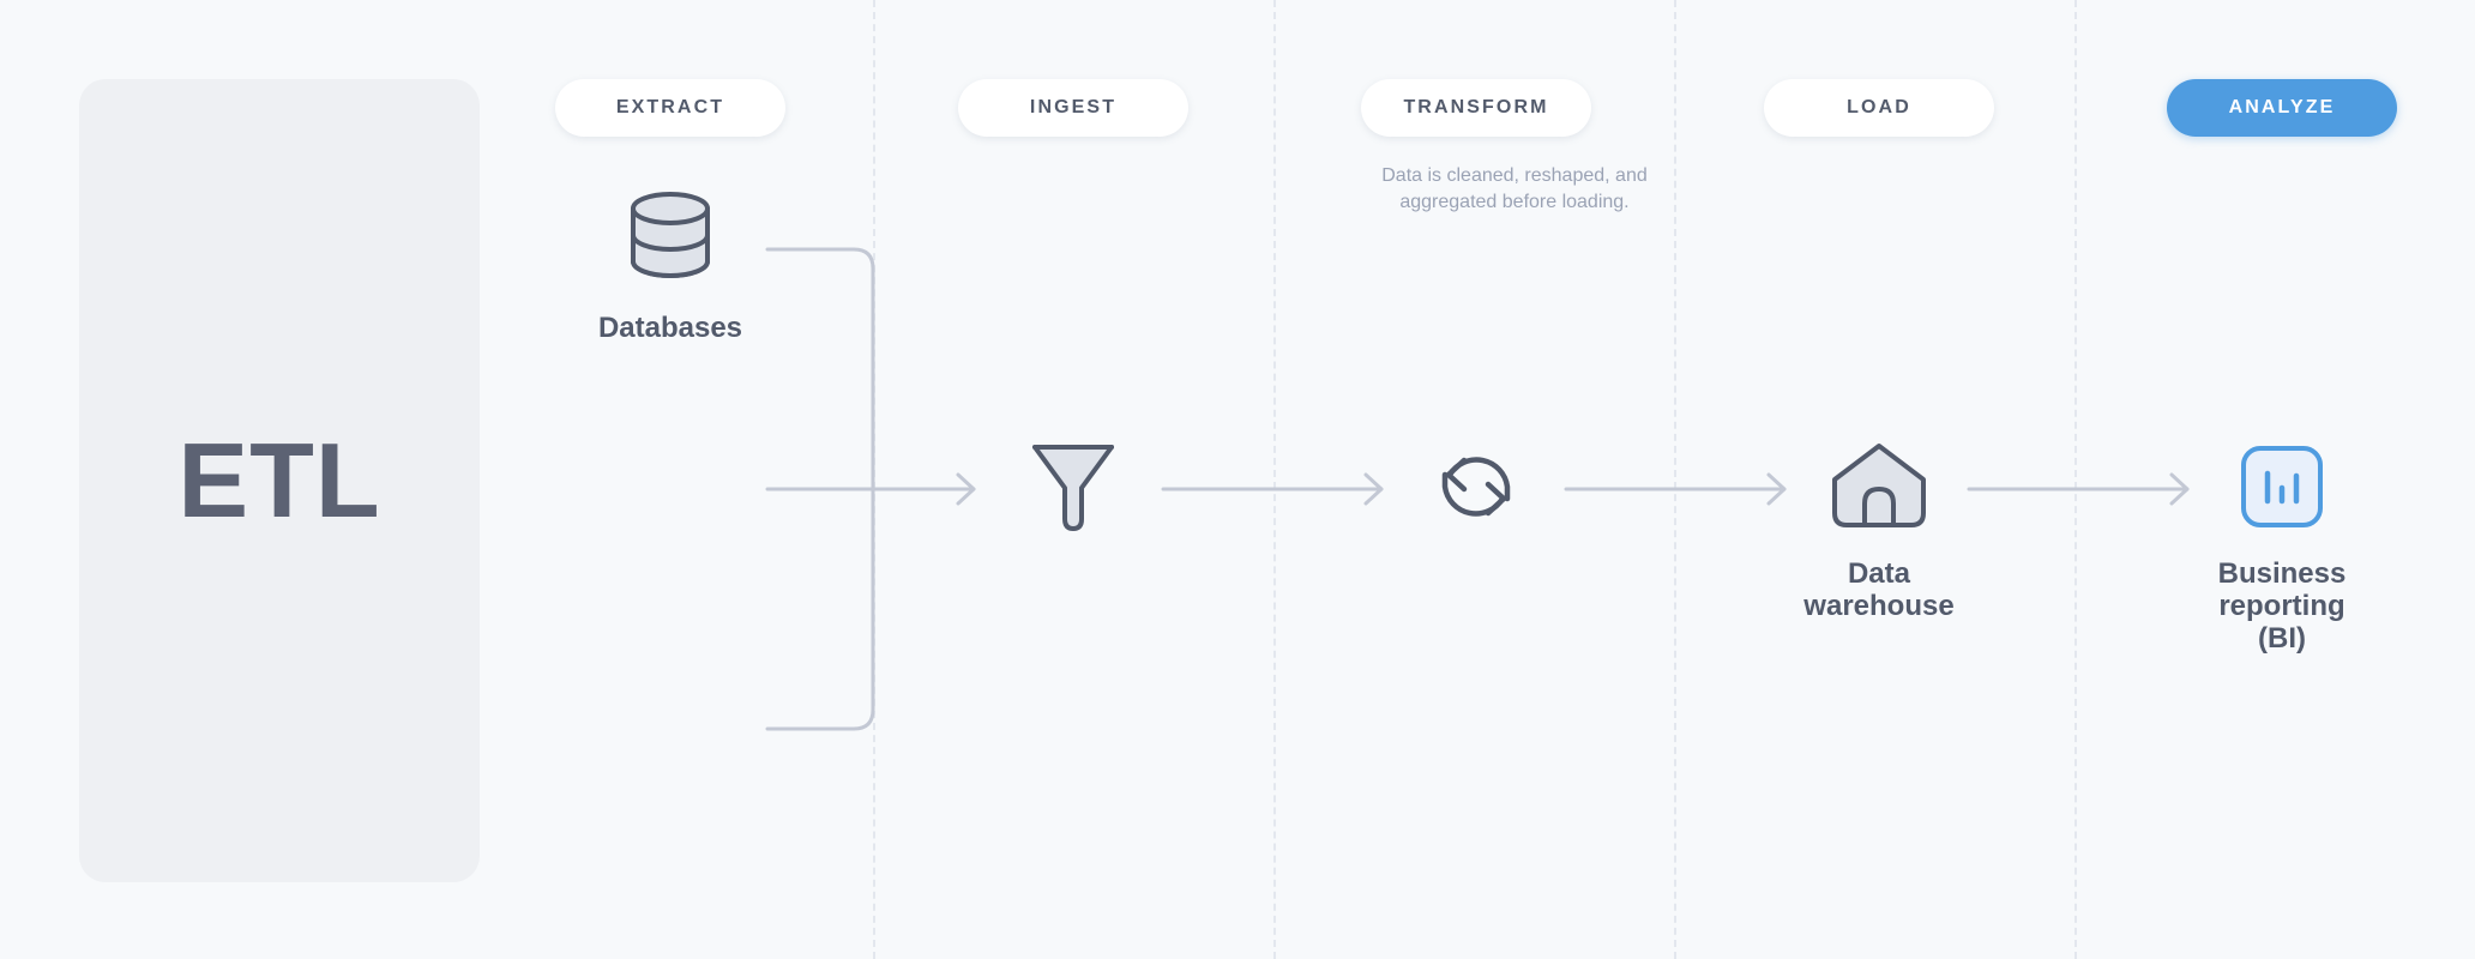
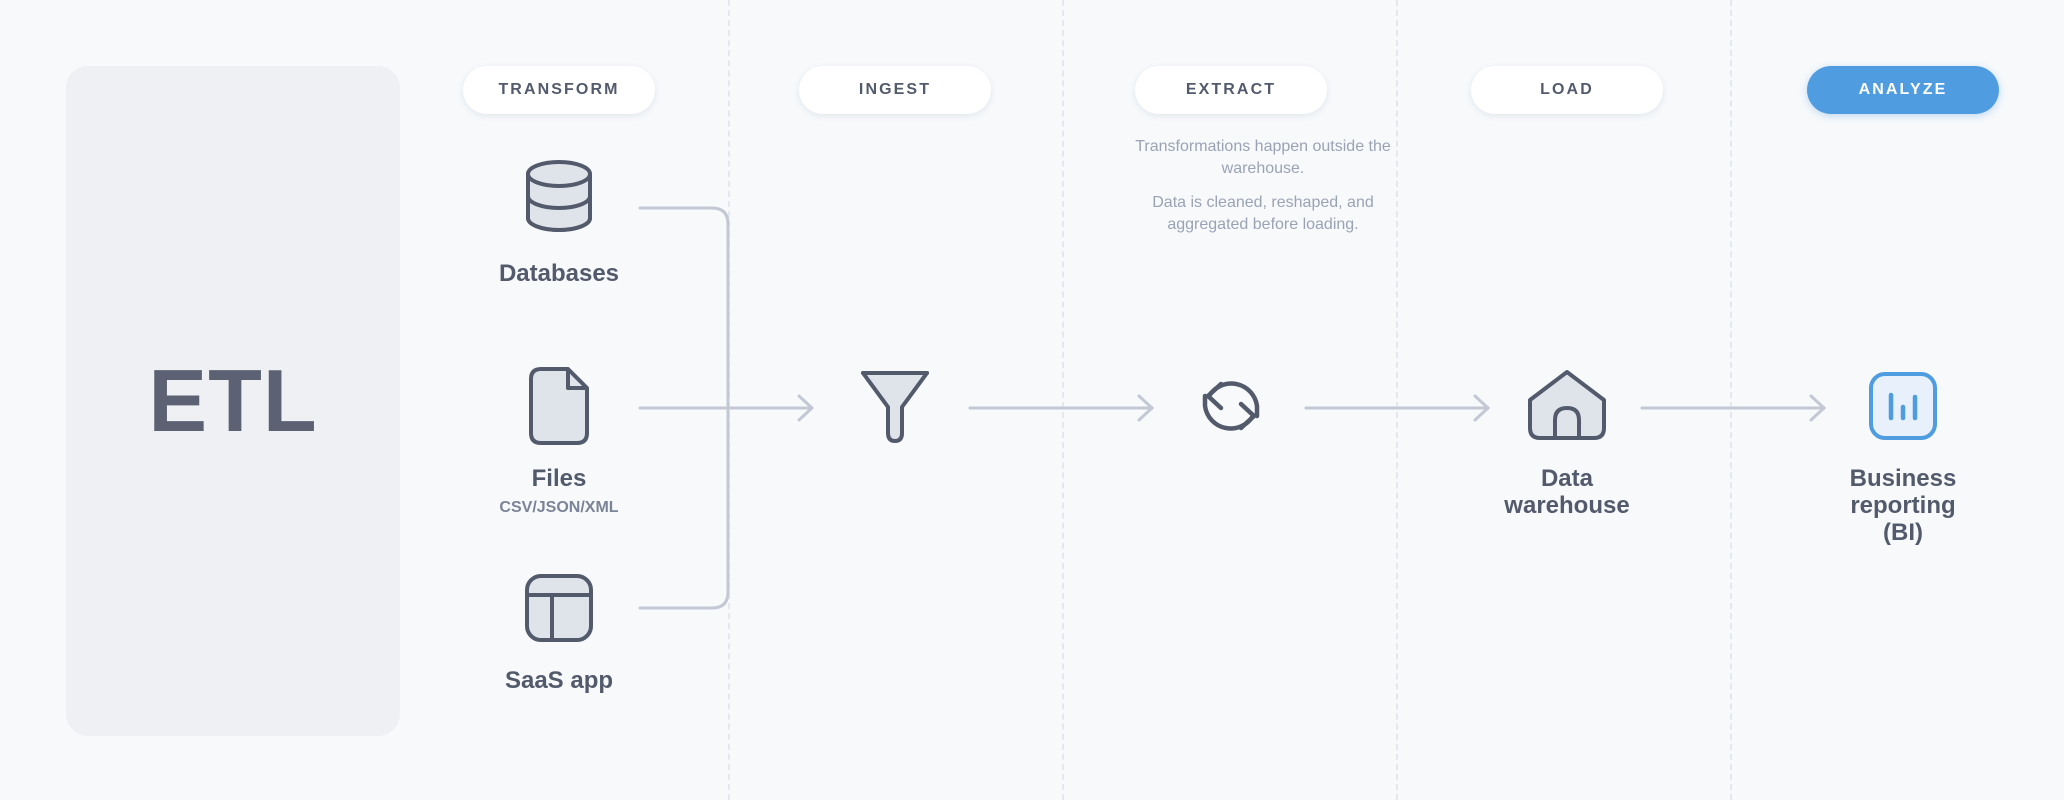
  ETL
- EXTRACT
+ TRANSFORM
  INGEST
- TRANSFORM
+ EXTRACT
  LOAD
  ANALYZE
  Databases
+ Files
+ CSV/JSON/XML
+ SaaS app
+ Transformations happen outside the warehouse.
  Data is cleaned, reshaped, and aggregated before loading.
  Data
  warehouse
  Business
  reporting
  (BI)
